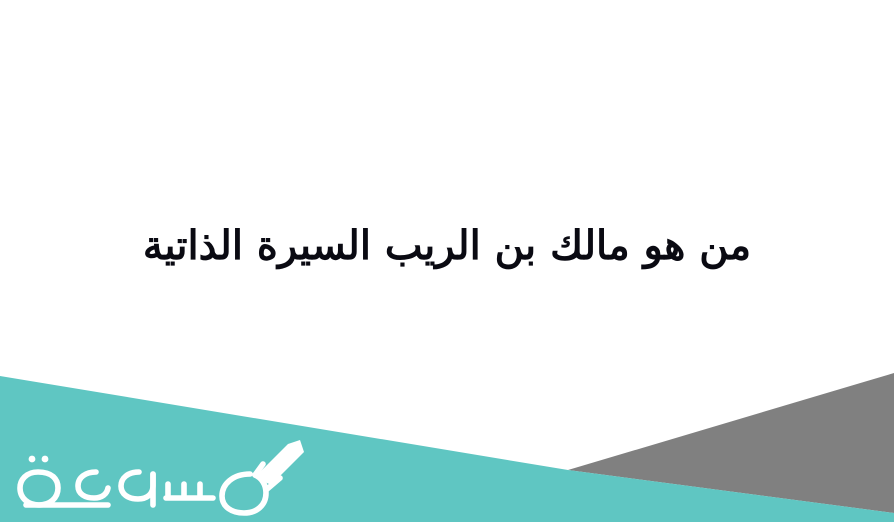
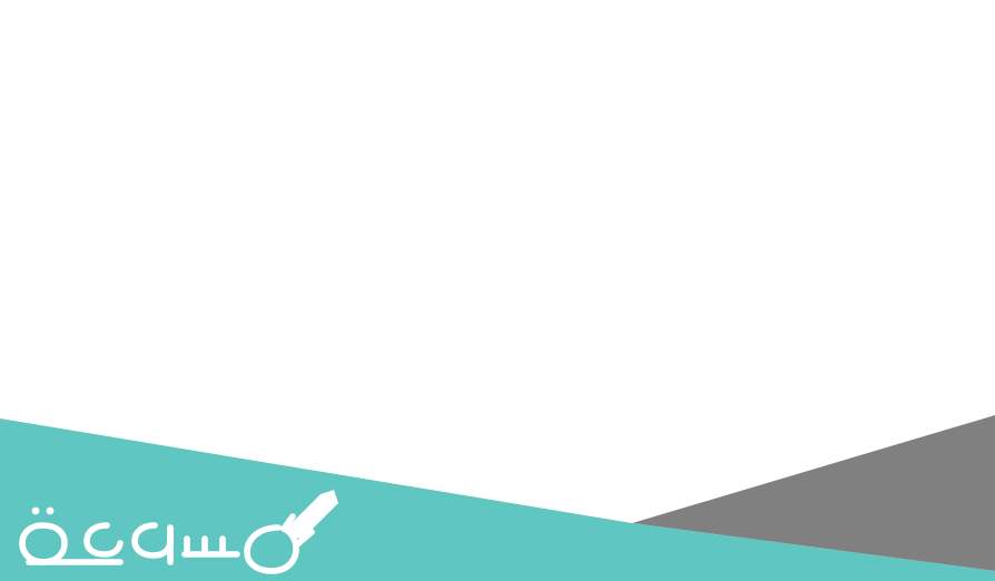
- من هو مالك بن الريب السيرة الذاتية
